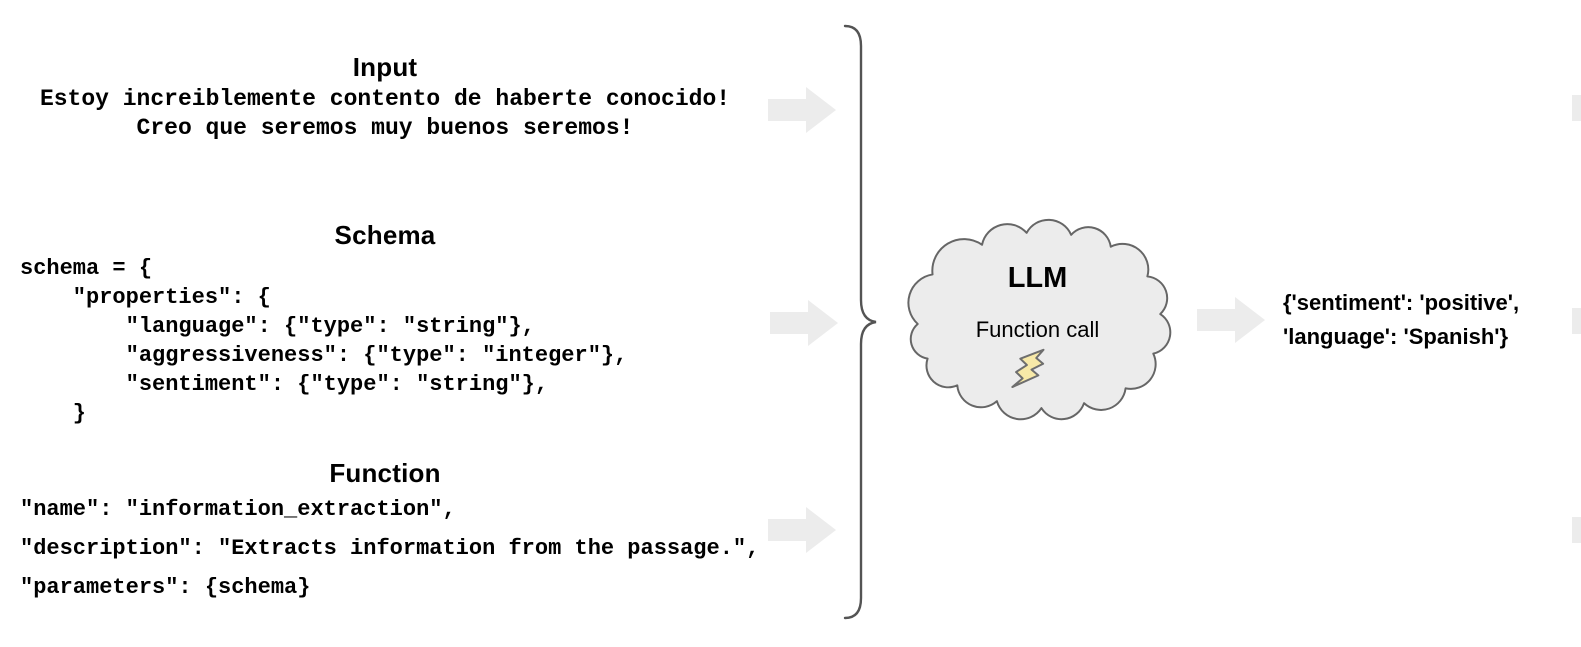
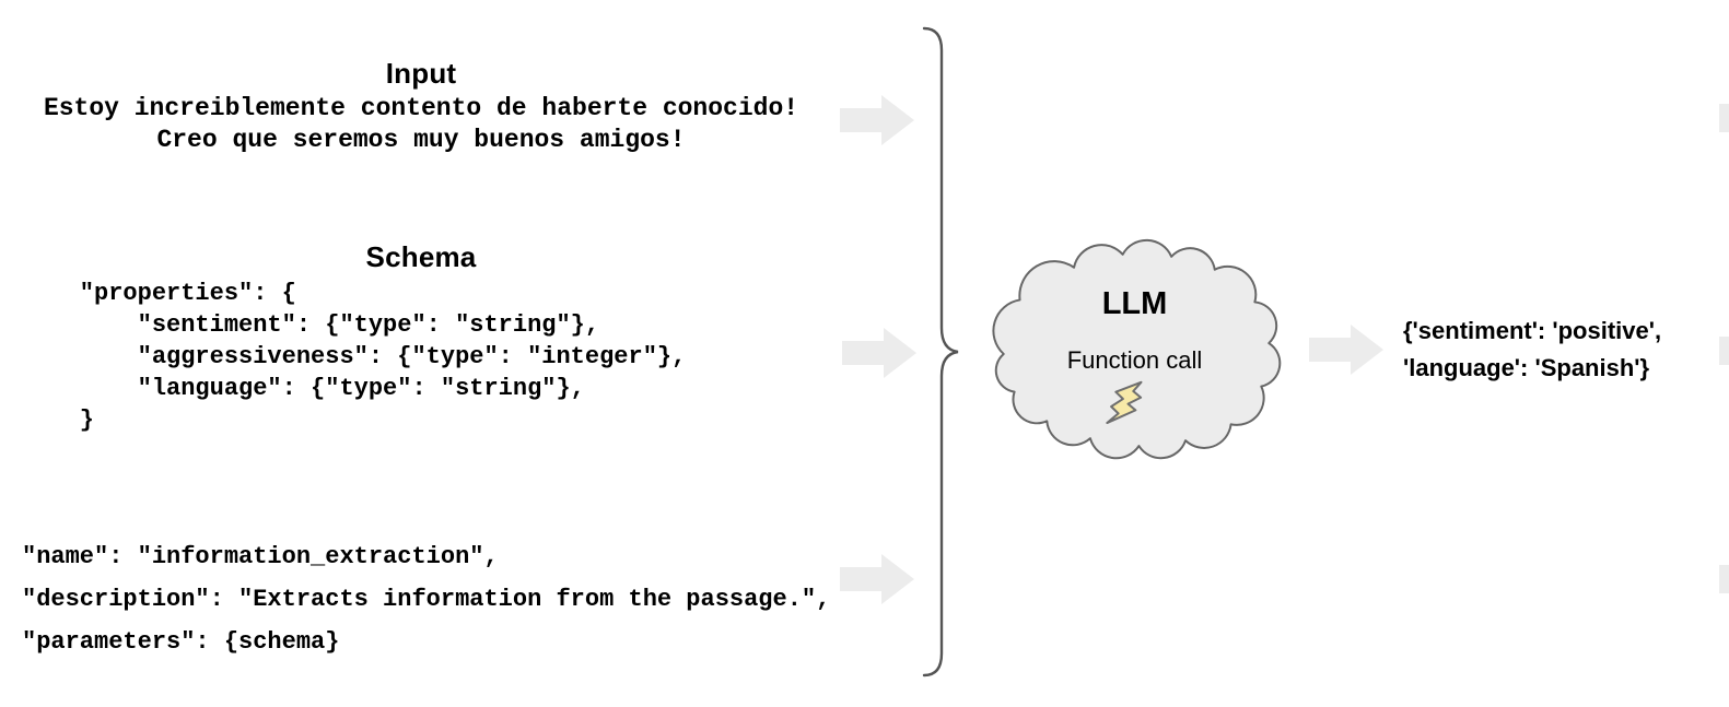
  Input
  Estoy increiblemente contento de haberte conocido!
- Creo que seremos muy buenos seremos!
+ Creo que seremos muy buenos amigos!
  Schema
- schema = {
  "properties": {
- "language": {"type": "string"},
+ "sentiment": {"type": "string"},
  "aggressiveness": {"type": "integer"},
- "sentiment": {"type": "string"},
+ "language": {"type": "string"},
  }
- Function
  "name": "information_extraction",
  "description": "Extracts information from the passage.",
  "parameters": {schema}
  LLM
  Function call
  {'sentiment': 'positive',
  'language': 'Spanish'}
